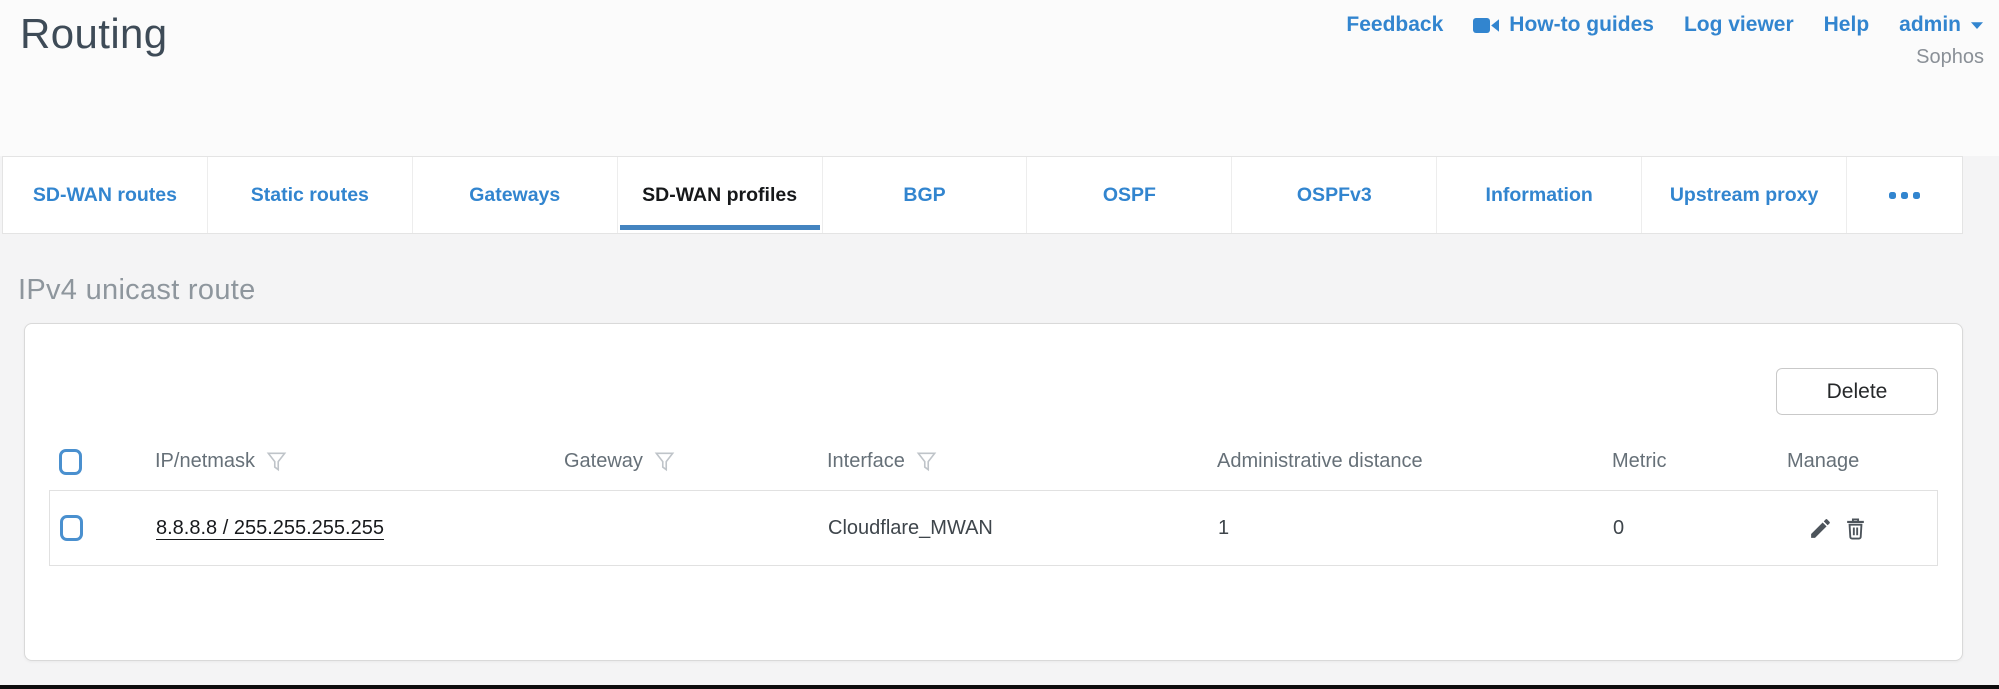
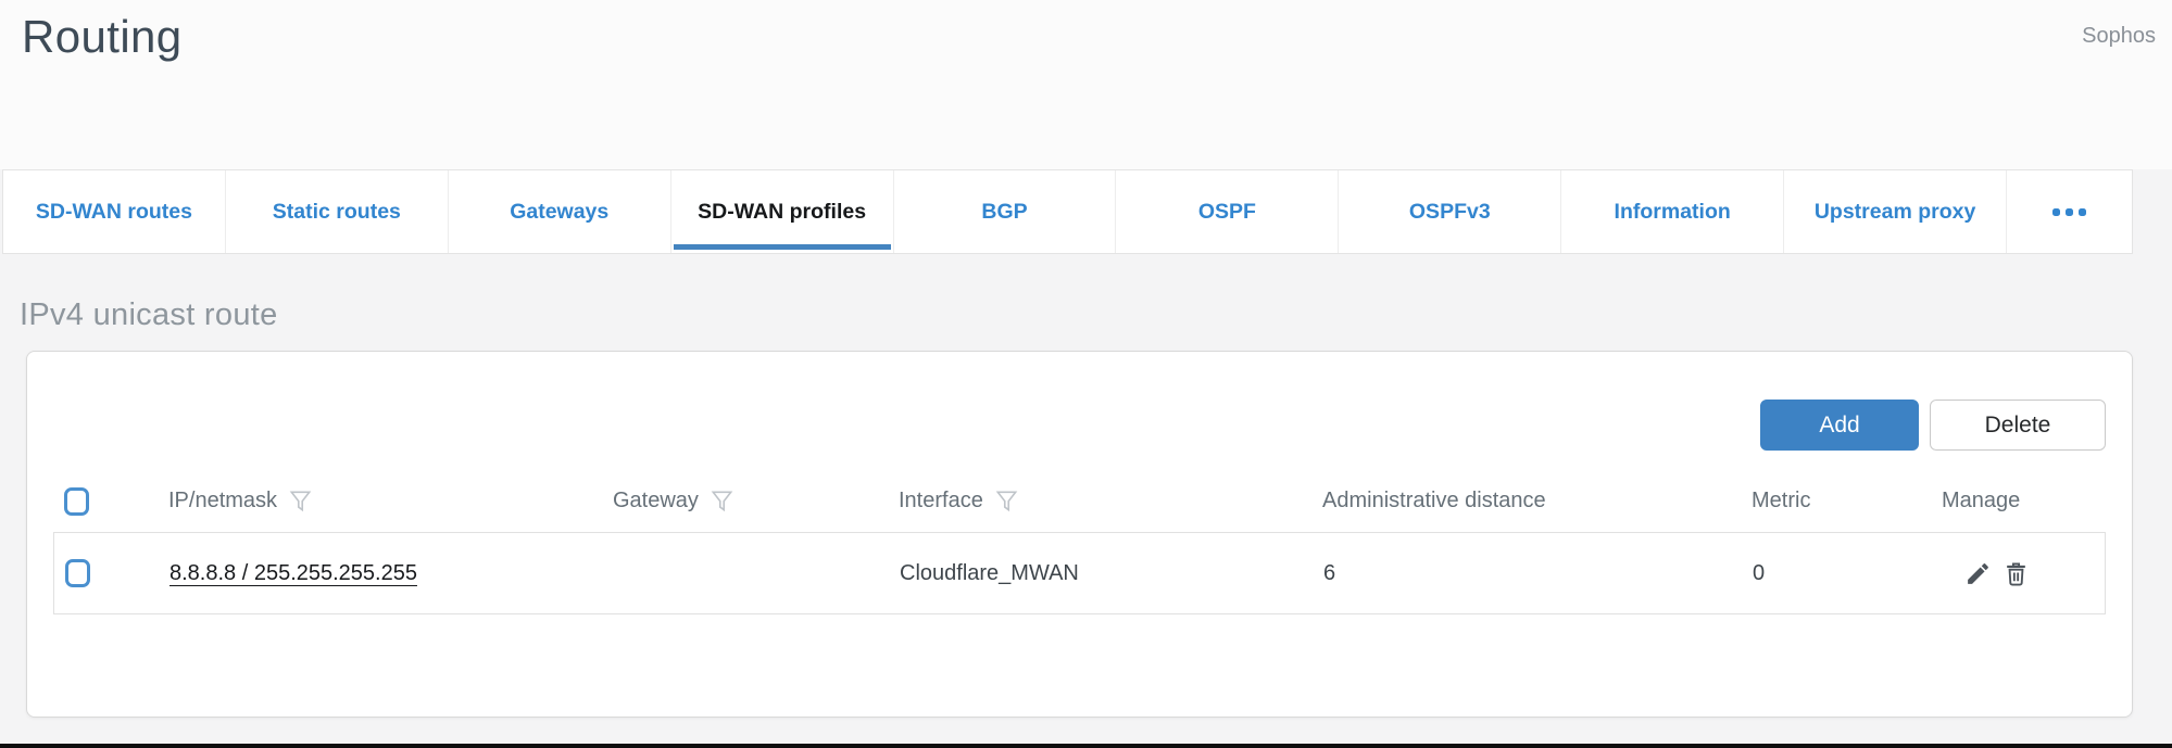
  Routing
- Feedback
- How-to guides
- Log viewer
- Help
- admin
  Sophos
  SD-WAN routes
  Static routes
  Gateways
  SD-WAN profiles
  BGP
  OSPF
  OSPFv3
  Information
  Upstream proxy
  IPv4 unicast route
+ Add
  Delete
  IP/netmask
  Gateway
  Interface
  Administrative distance
  Metric
  Manage
  8.8.8.8 / 255.255.255.255
  Cloudflare_MWAN
- 1
+ 6
  0
